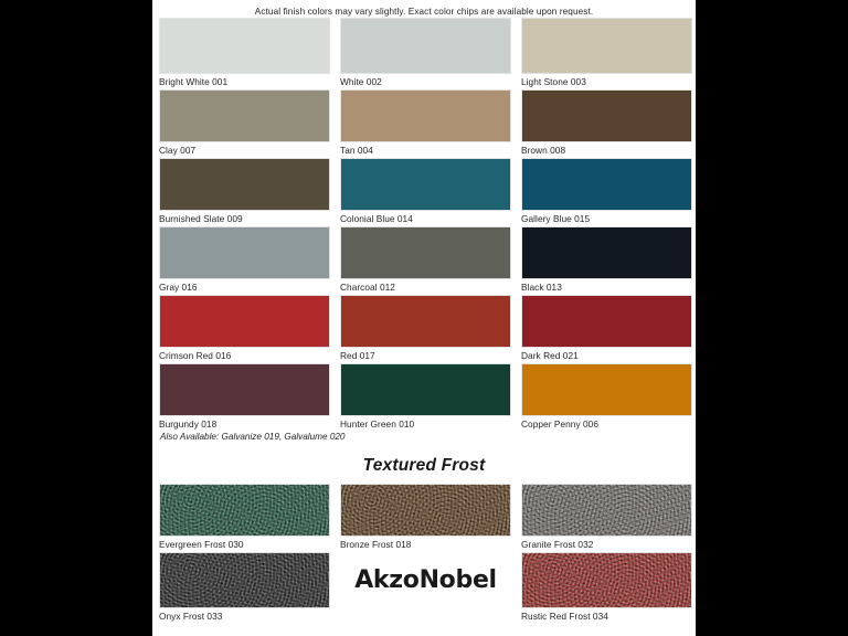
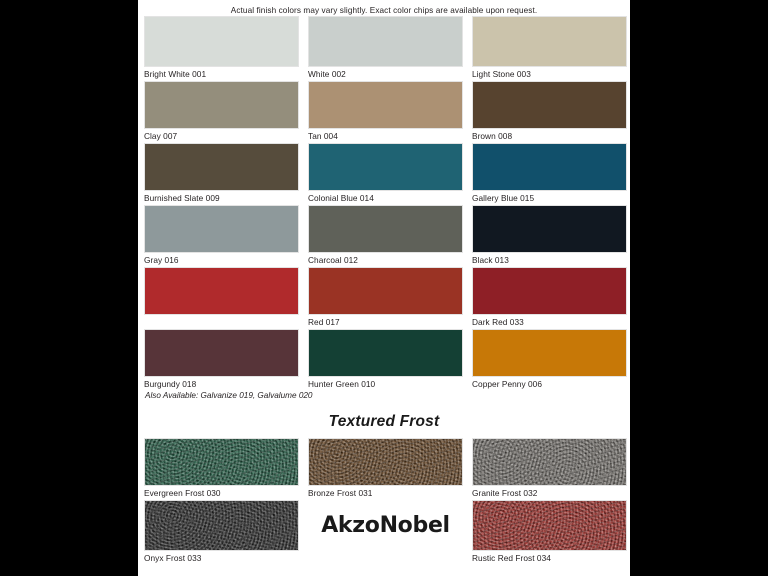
  Actual finish colors may vary slightly. Exact color chips are available upon request.
  Bright White 001
  White 002
  Light Stone 003
  Clay 007
  Tan 004
  Brown 008
  Burnished Slate 009
  Colonial Blue 014
  Gallery Blue 015
  Gray 016
  Charcoal 012
  Black 013
- Crimson Red 016
  Red 017
- Dark Red 021
+ Dark Red 033
  Burgundy 018
  Hunter Green 010
  Copper Penny 006
  Also Available: Galvanize 019, Galvalume 020
  Textured Frost
  Evergreen Frost 030
- Bronze Frost 018
+ Bronze Frost 031
  Granite Frost 032
  Onyx Frost 033
  AkzoNobel
  Rustic Red Frost 034
